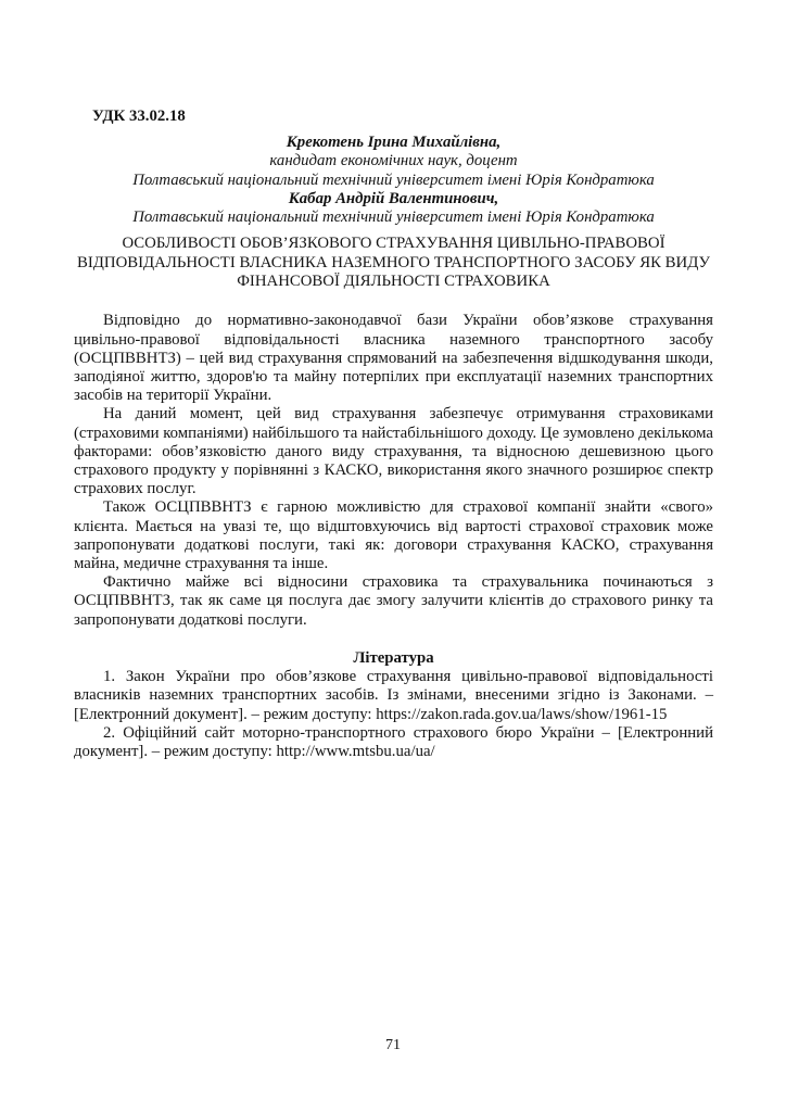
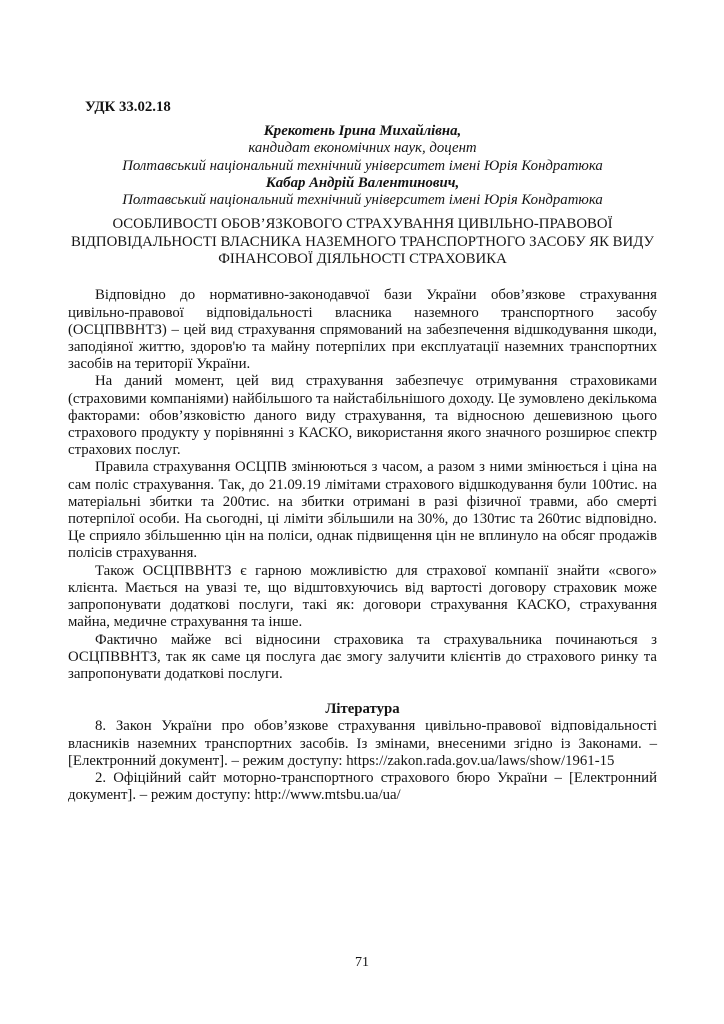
  УДК 33.02.18
  Крекотень Ірина Михайлівна,
  кандидат економічних наук, доцент
  Полтавський національний технічний університет імені Юрія Кондратюка
  Кабар Андрій Валентинович,
  Полтавський національний технічний університет імені Юрія Кондратюка
  ОСОБЛИВОСТІ ОБОВ’ЯЗКОВОГО СТРАХУВАННЯ ЦИВІЛЬНО-ПРАВОВОЇ ВІДПОВІДАЛЬНОСТІ ВЛАСНИКА НАЗЕМНОГО ТРАНСПОРТНОГО ЗАСОБУ ЯК ВИДУ ФІНАНСОВОЇ ДІЯЛЬНОСТІ СТРАХОВИКА
  Відповідно до нормативно-законодавчої бази України обов’язкове страхування цивільно-правової відповідальності власника наземного транспортного засобу (ОСЦПВВНТЗ) – цей вид страхування спрямований на забезпечення відшкодування шкоди, заподіяної життю, здоров'ю та майну потерпілих при експлуатації наземних транспортних засобів на території України.
  На даний момент, цей вид страхування забезпечує отримування страховиками (страховими компаніями) найбільшого та найстабільнішого доходу. Це зумовлено декількома факторами: обов’язковістю даного виду страхування, та відносною дешевизною цього страхового продукту у порівнянні з КАСКО, використання якого значного розширює спектр страхових послуг.
+ Правила страхування ОСЦПВ змінюються з часом, а разом з ними змінюється і ціна на сам поліс страхування. Так, до 21.09.19 лімітами страхового відшкодування були 100тис. на матеріальні збитки та 200тис. на збитки отримані в разі фізичної травми, або смерті потерпілої особи. На сьогодні, ці ліміти збільшили на 30%, до 130тис та 260тис відповідно. Це сприяло збільшенню цін на поліси, однак підвищення цін не вплинуло на обсяг продажів полісів страхування.
- Також ОСЦПВВНТЗ є гарною можливістю для страхової компанії знайти «свого» клієнта. Мається на увазі те, що відштовхуючись від вартості страхової страховик може запропонувати додаткові послуги, такі як: договори страхування КАСКО, страхування майна, медичне страхування та інше.
+ Також ОСЦПВВНТЗ є гарною можливістю для страхової компанії знайти «свого» клієнта. Мається на увазі те, що відштовхуючись від вартості договору страховик може запропонувати додаткові послуги, такі як: договори страхування КАСКО, страхування майна, медичне страхування та інше.
  Фактично майже всі відносини страховика та страхувальника починаються з ОСЦПВВНТЗ, так як саме ця послуга дає змогу залучити клієнтів до страхового ринку та запропонувати додаткові послуги.
  Література
- 1. Закон України про обов’язкове страхування цивільно-правової відповідальності власників наземних транспортних засобів. Із змінами, внесеними згідно із Законами. – [Електронний документ]. – режим доступу: https://zakon.rada.gov.ua/laws/show/1961-15
+ 8. Закон України про обов’язкове страхування цивільно-правової відповідальності власників наземних транспортних засобів. Із змінами, внесеними згідно із Законами. – [Електронний документ]. – режим доступу: https://zakon.rada.gov.ua/laws/show/1961-15
  2. Офіційний сайт моторно-транспортного страхового бюро України – [Електронний документ]. – режим доступу: http://www.mtsbu.ua/ua/
  71
